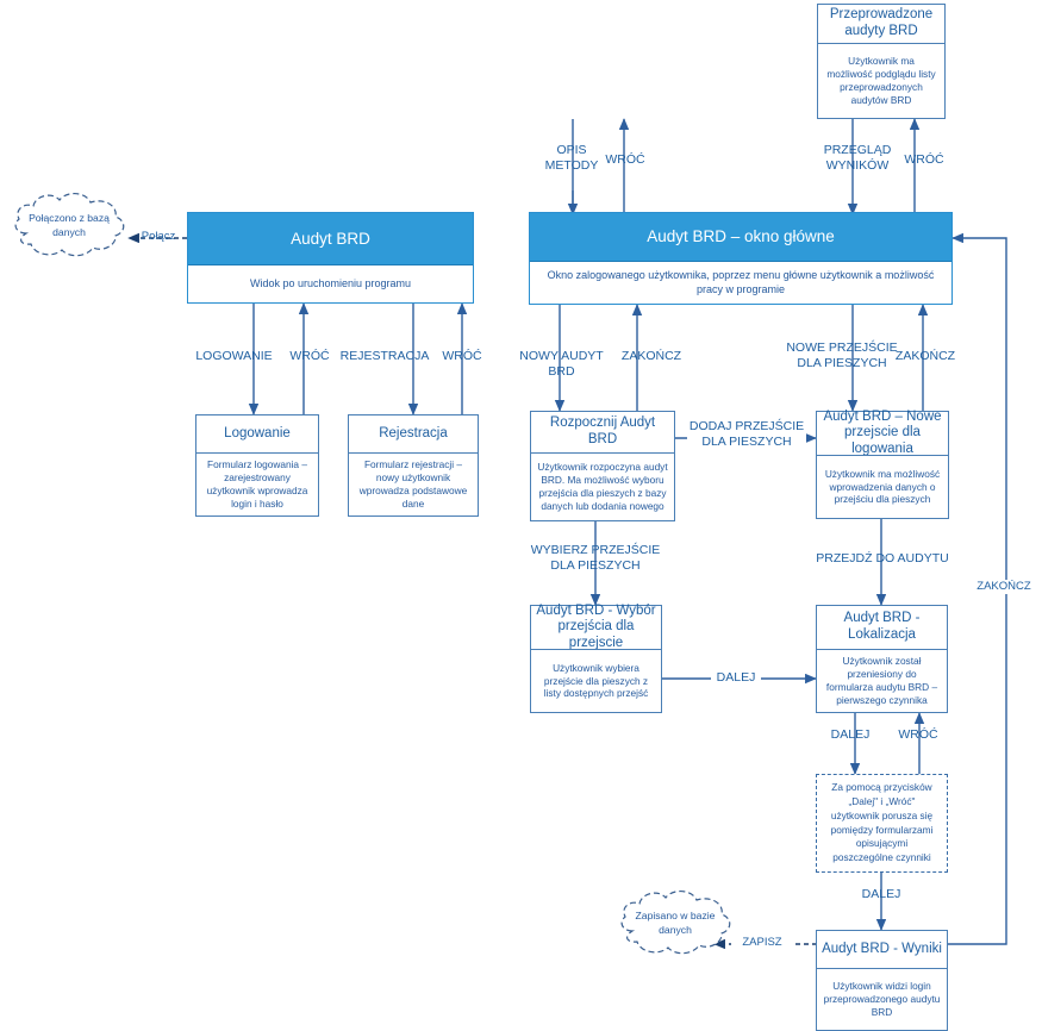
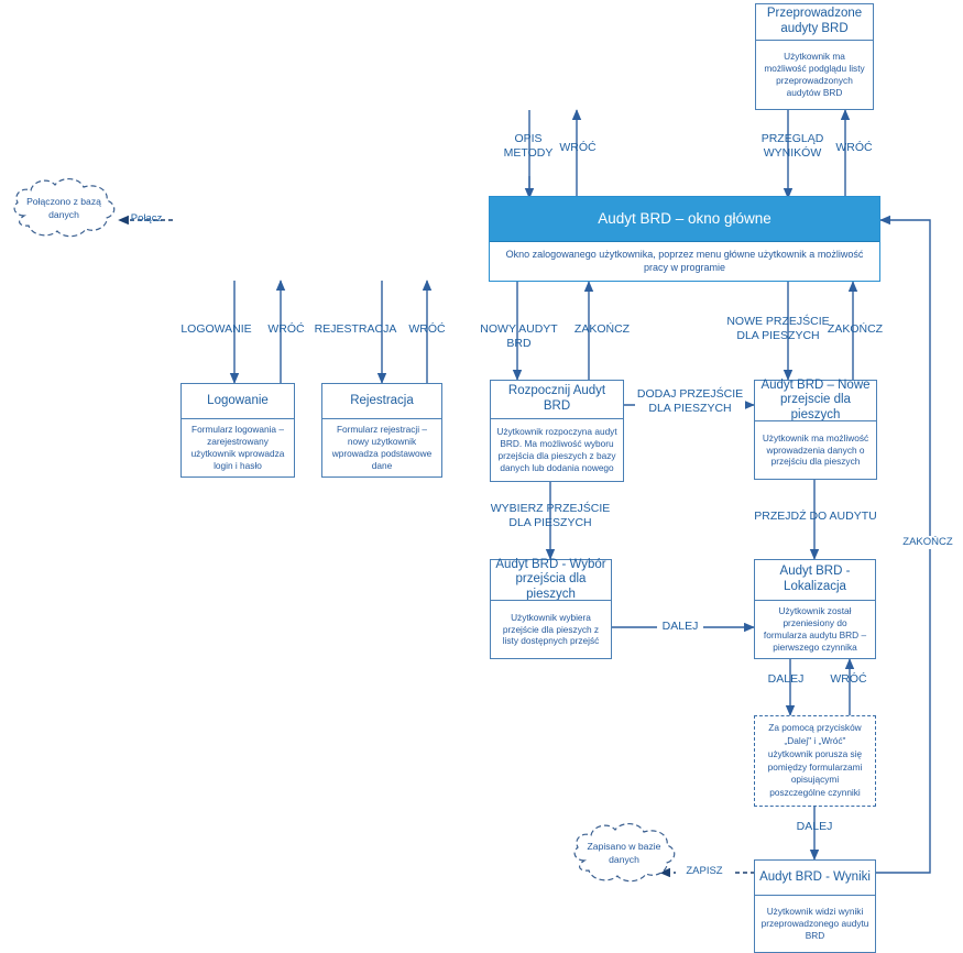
  Przeprowadzone audyty BRD
  Użytkownik ma możliwość podglądu listy przeprowadzonych audytów BRD
- Audyt BRD
- Widok po uruchomieniu programu
  Audyt BRD – okno główne
  Okno zalogowanego użytkownika, poprzez menu główne użytkownik a możliwość pracy w programie
  Logowanie
  Formularz logowania – zarejestrowany użytkownik wprowadza login i hasło
  Rejestracja
  Formularz rejestracji – nowy użytkownik wprowadza podstawowe dane
  Rozpocznij Audyt BRD
  Użytkownik rozpoczyna audyt BRD. Ma możliwość wyboru przejścia dla pieszych z bazy danych lub dodania nowego
- Audyt BRD – Nowe przejscie dla logowania
+ Audyt BRD – Nowe przejscie dla pieszych
  Użytkownik ma możliwość wprowadzenia danych o przejściu dla pieszych
- Audyt BRD - Wybór przejścia dla przejscie
+ Audyt BRD - Wybór przejścia dla pieszych
  Użytkownik wybiera przejście dla pieszych z listy dostępnych przejść
  Audyt BRD - Lokalizacja
  Użytkownik został przeniesiony do formularza audytu BRD – pierwszego czynnika
  Za pomocą przycisków „Dalej" i „Wróć" użytkownik porusza się pomiędzy formularzami opisującymi poszczególne czynniki
  Audyt BRD - Wyniki
- Użytkownik widzi login przeprowadzonego audytu BRD
+ Użytkownik widzi wyniki przeprowadzonego audytu BRD
  Połączono z bazą danych
  Zapisano w bazie danych
  OPIS
  METODY
  WRÓĆ
  PRZEGLĄD
  WYNIKÓW
  WRÓĆ
  Połącz
  LOGOWANIE
  WRÓĆ
  REJESTRACJA
  WRÓĆ
  NOWY AUDYT BRD
  ZAKOŃCZ
  NOWE PRZEJŚCIE
  DLA PIESZYCH
  ZAKOŃCZ
  DODAJ PRZEJŚCIE
  DLA PIESZYCH
  WYBIERZ PRZEJŚCIE
  DLA PIESZYCH
  PRZEJDŹ DO AUDYTU
  DALEJ
  DALEJ
  WRÓĆ
  DALEJ
  ZAPISZ
  ZAKOŃCZ
